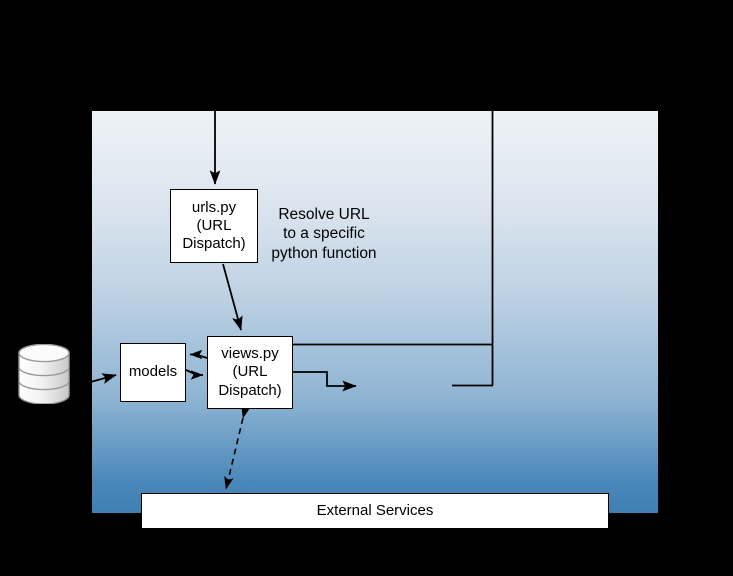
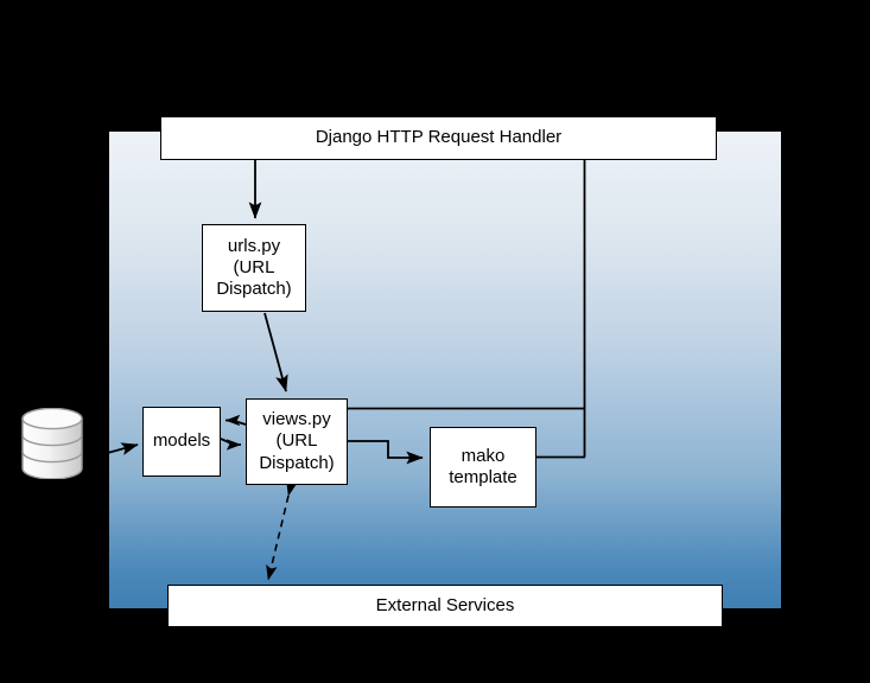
+ Django HTTP Request Handler
  urls.py
  (URL
  Dispatch)
  models
  views.py
  (URL
  Dispatch)
+ mako
+ template
  External Services
- Resolve URL
- to a specific
- python function
